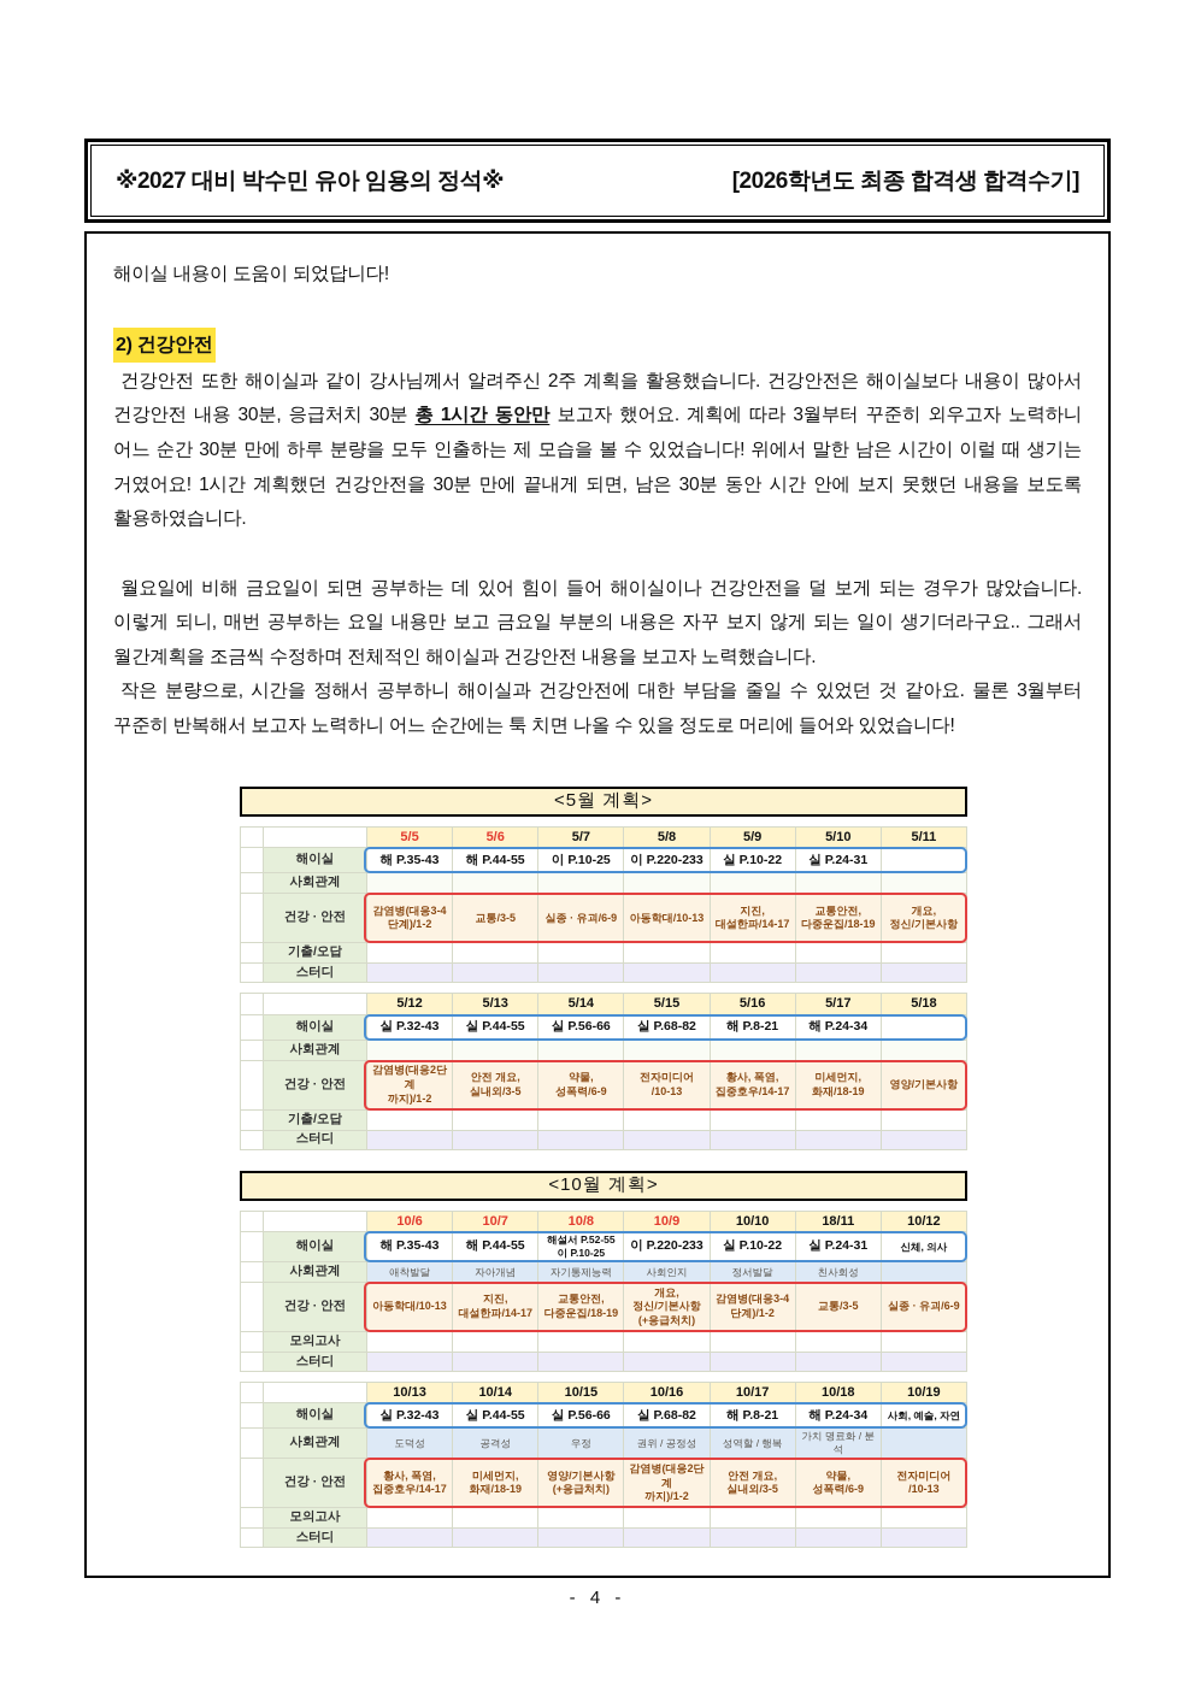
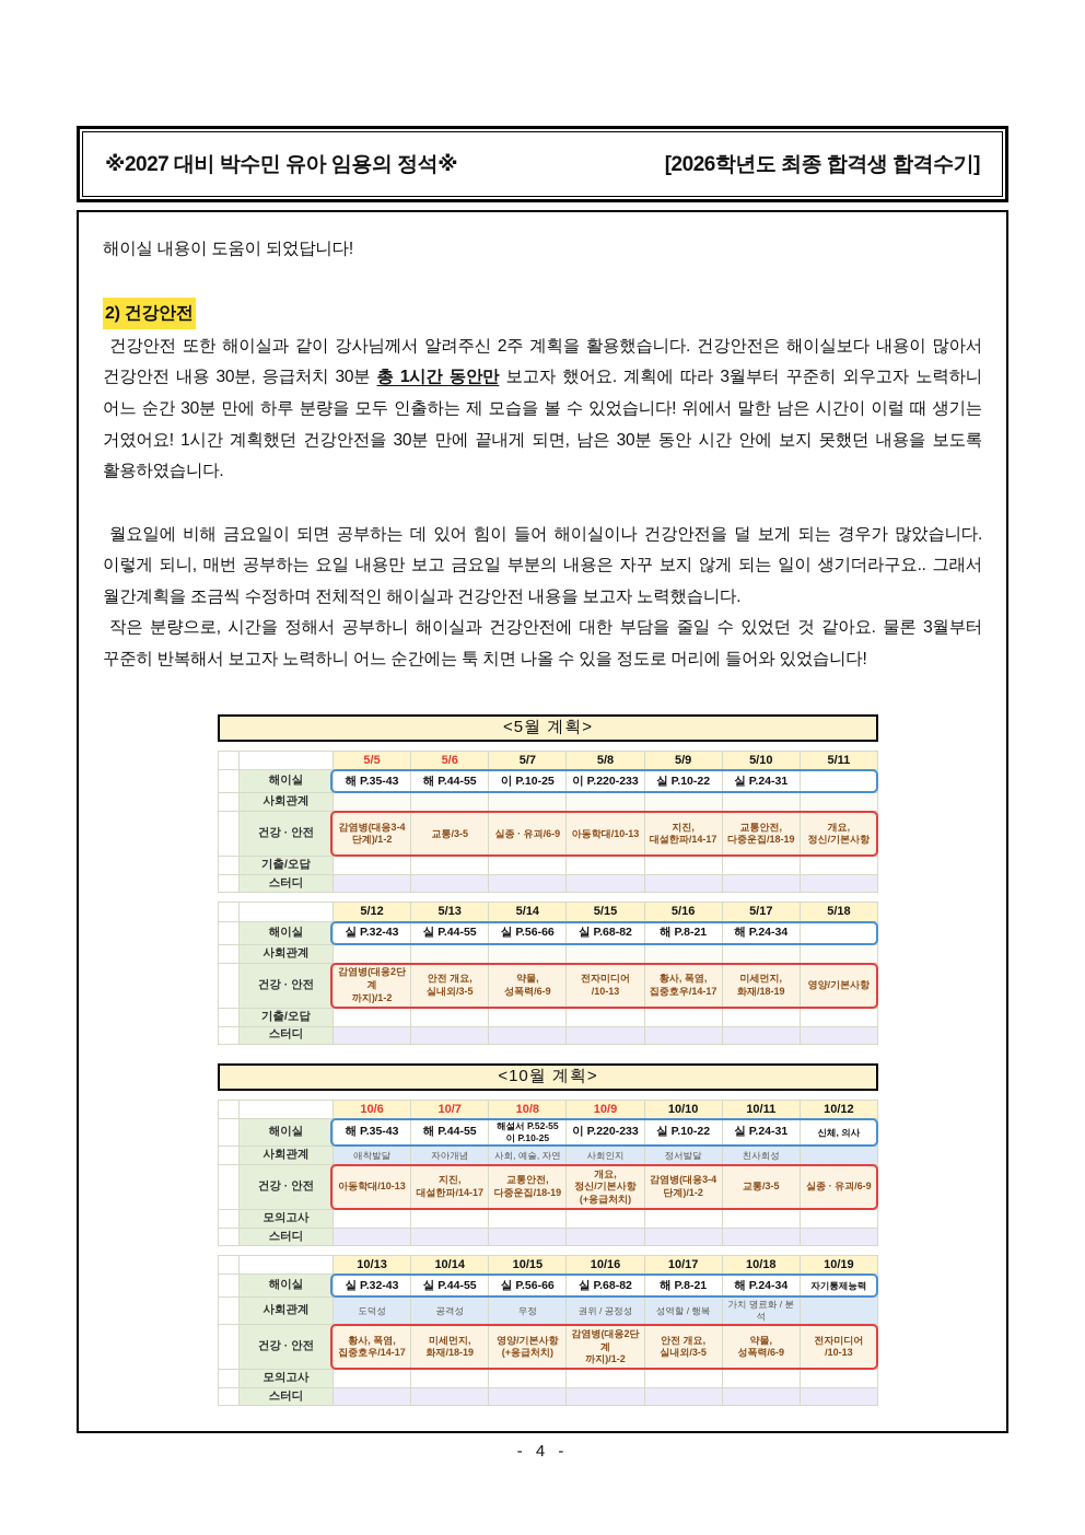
  ※2027 대비 박수민 유아 임용의 정석※
  [2026학년도 최종 합격생 합격수기]
  해이실 내용이 도움이 되었답니다!
  2) 건강안전
  건강안전 또한 해이실과 같이 강사님께서 알려주신 2주 계획을 활용했습니다. 건강안전은 해이실보다 내용이 많아서 건강안전 내용 30분, 응급처치 30분 총 1시간 동안만 보고자 했어요. 계획에 따라 3월부터 꾸준히 외우고자 노력하니 어느 순간 30분 만에 하루 분량을 모두 인출하는 제 모습을 볼 수 있었습니다! 위에서 말한 남은 시간이 이럴 때 생기는 거였어요! 1시간 계획했던 건강안전을 30분 만에 끝내게 되면, 남은 30분 동안 시간 안에 보지 못했던 내용을 보도록 활용하였습니다.
  월요일에 비해 금요일이 되면 공부하는 데 있어 힘이 들어 해이실이나 건강안전을 덜 보게 되는 경우가 많았습니다. 이렇게 되니, 매번 공부하는 요일 내용만 보고 금요일 부분의 내용은 자꾸 보지 않게 되는 일이 생기더라구요.. 그래서 월간계획을 조금씩 수정하며 전체적인 해이실과 건강안전 내용을 보고자 노력했습니다.
  작은 분량으로, 시간을 정해서 공부하니 해이실과 건강안전에 대한 부담을 줄일 수 있었던 것 같아요. 물론 3월부터 꾸준히 반복해서 보고자 노력하니 어느 순간에는 툭 치면 나올 수 있을 정도로 머리에 들어와 있었습니다!
  <5월 계획>
  5/5
  5/6
  5/7
  5/8
  5/9
  5/10
  5/11
  해이실
  해 P.35-43
  해 P.44-55
  이 P.10-25
  이 P.220-233
  실 P.10-22
  실 P.24-31
  사회관계
  건강 · 안전
  감염병(대응3-4
  단계)/1-2
  교통/3-5
  실종 · 유괴/6-9
  아동학대/10-13
  지진,
  대설한파/14-17
  교통안전,
  다중운집/18-19
  개요,
  정신/기본사항
  기출/오답
  스터디
  5/12
  5/13
  5/14
  5/15
  5/16
  5/17
  5/18
  해이실
  실 P.32-43
  실 P.44-55
  실 P.56-66
  실 P.68-82
  해 P.8-21
  해 P.24-34
  사회관계
  건강 · 안전
  감염병(대응2단계
  까지)/1-2
  안전 개요,
  실내외/3-5
  약물,
  성폭력/6-9
  전자미디어
  /10-13
  황사, 폭염,
  집중호우/14-17
  미세먼지,
  화재/18-19
  영양/기본사항
  기출/오답
  스터디
  <10월 계획>
  10/6
  10/7
  10/8
  10/9
  10/10
- 18/11
+ 10/11
  10/12
  해이실
  해 P.35-43
  해 P.44-55
  해설서 P.52-55
  이 P.10-25
  이 P.220-233
  실 P.10-22
  실 P.24-31
  신체, 의사
  사회관계
  애착발달
  자아개념
- 자기통제능력
+ 사회, 예술, 자연
  사회인지
  정서발달
  친사회성
  건강 · 안전
  아동학대/10-13
  지진,
  대설한파/14-17
  교통안전,
  다중운집/18-19
  개요,
  정신/기본사항
  (+응급처치)
  감염병(대응3-4
  단계)/1-2
  교통/3-5
  실종 · 유괴/6-9
  모의고사
  스터디
  10/13
  10/14
  10/15
  10/16
  10/17
  10/18
  10/19
  해이실
  실 P.32-43
  실 P.44-55
  실 P.56-66
  실 P.68-82
  해 P.8-21
  해 P.24-34
- 사회, 예술, 자연
+ 자기통제능력
  사회관계
  도덕성
  공격성
  우정
  권위 / 공정성
  성역할 / 행복
  가치 명료화 / 분석
  건강 · 안전
  황사, 폭염,
  집중호우/14-17
  미세먼지,
  화재/18-19
  영양/기본사항
  (+응급처치)
  감염병(대응2단계
  까지)/1-2
  안전 개요,
  실내외/3-5
  약물,
  성폭력/6-9
  전자미디어
  /10-13
  모의고사
  스터디
  - 4 -
